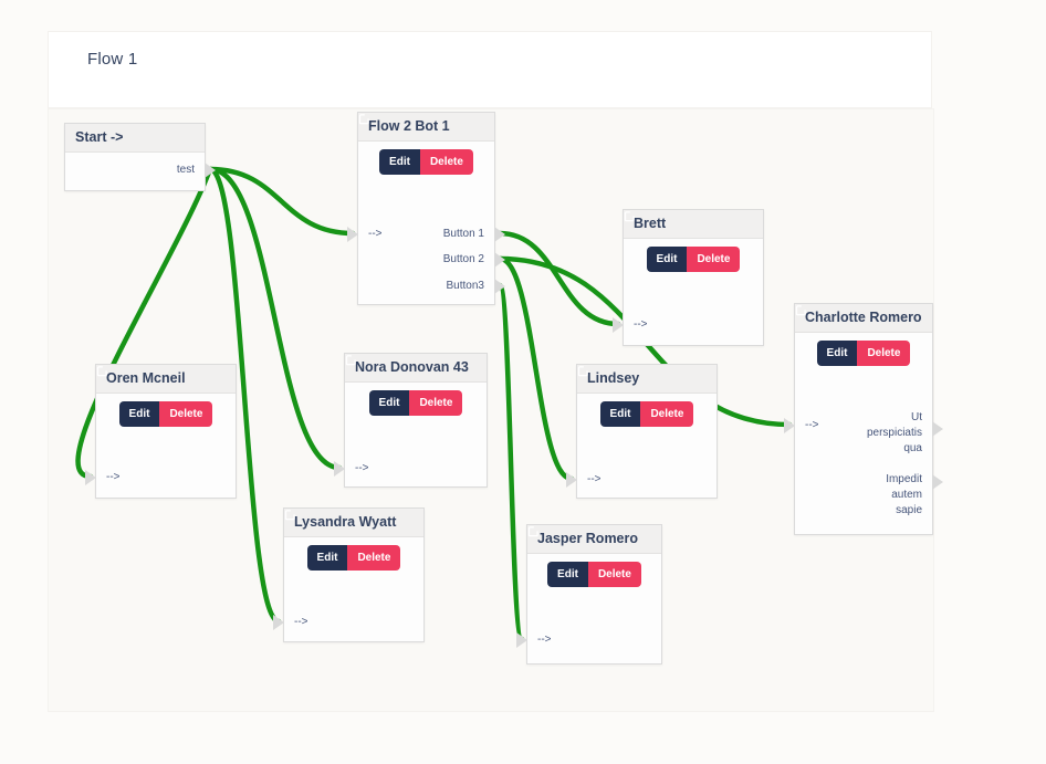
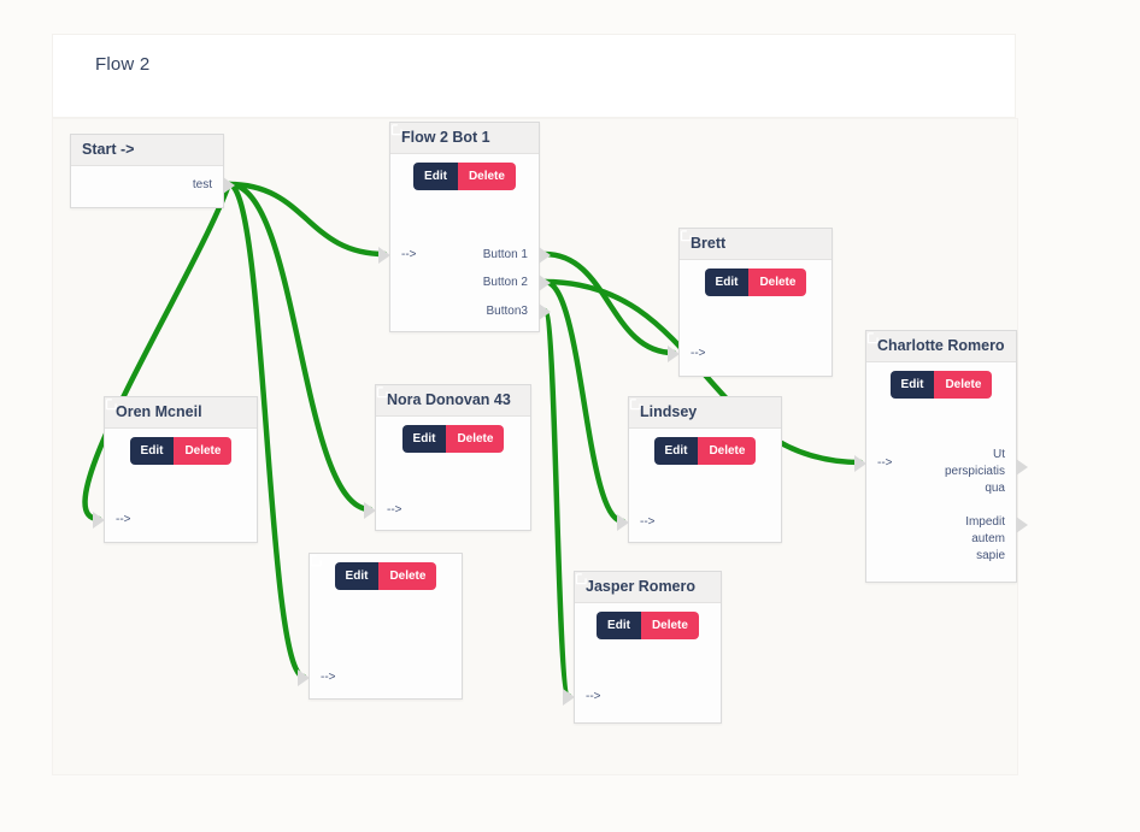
- Flow 1
+ Flow 2
  Start ->
  test
  Flow 2 Bot 1
  Edit
  Delete
  -->
  Button 1
  Button 2
  Button3
  Oren Mcneil
  Edit
  Delete
  -->
  Nora Donovan 43
  Edit
  Delete
  -->
- Lysandra Wyatt
  Edit
  Delete
  -->
  Brett
  Edit
  Delete
  -->
  Lindsey
  Edit
  Delete
  -->
  Jasper Romero
  Edit
  Delete
  -->
  Charlotte Romero
  Edit
  Delete
  -->
  Ut
  perspiciatis
  qua
  Impedit
  autem
  sapie
